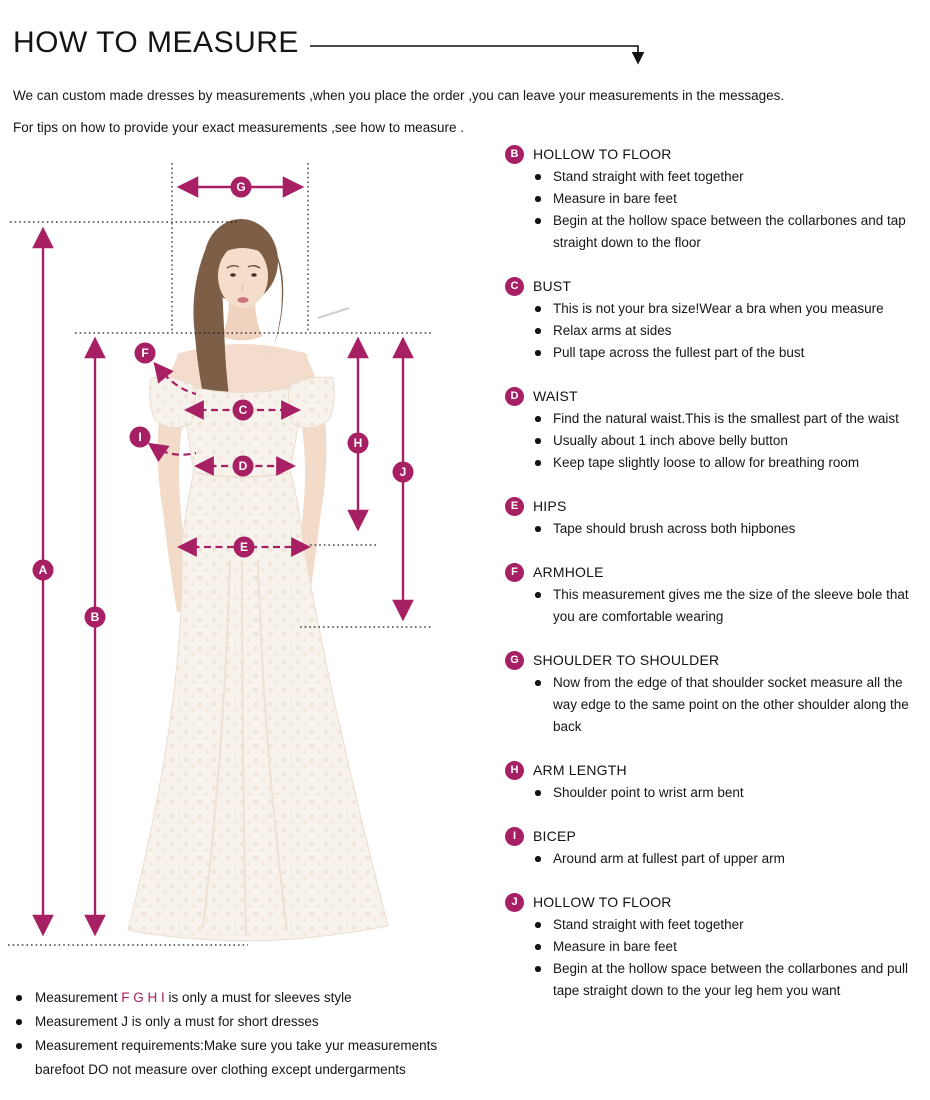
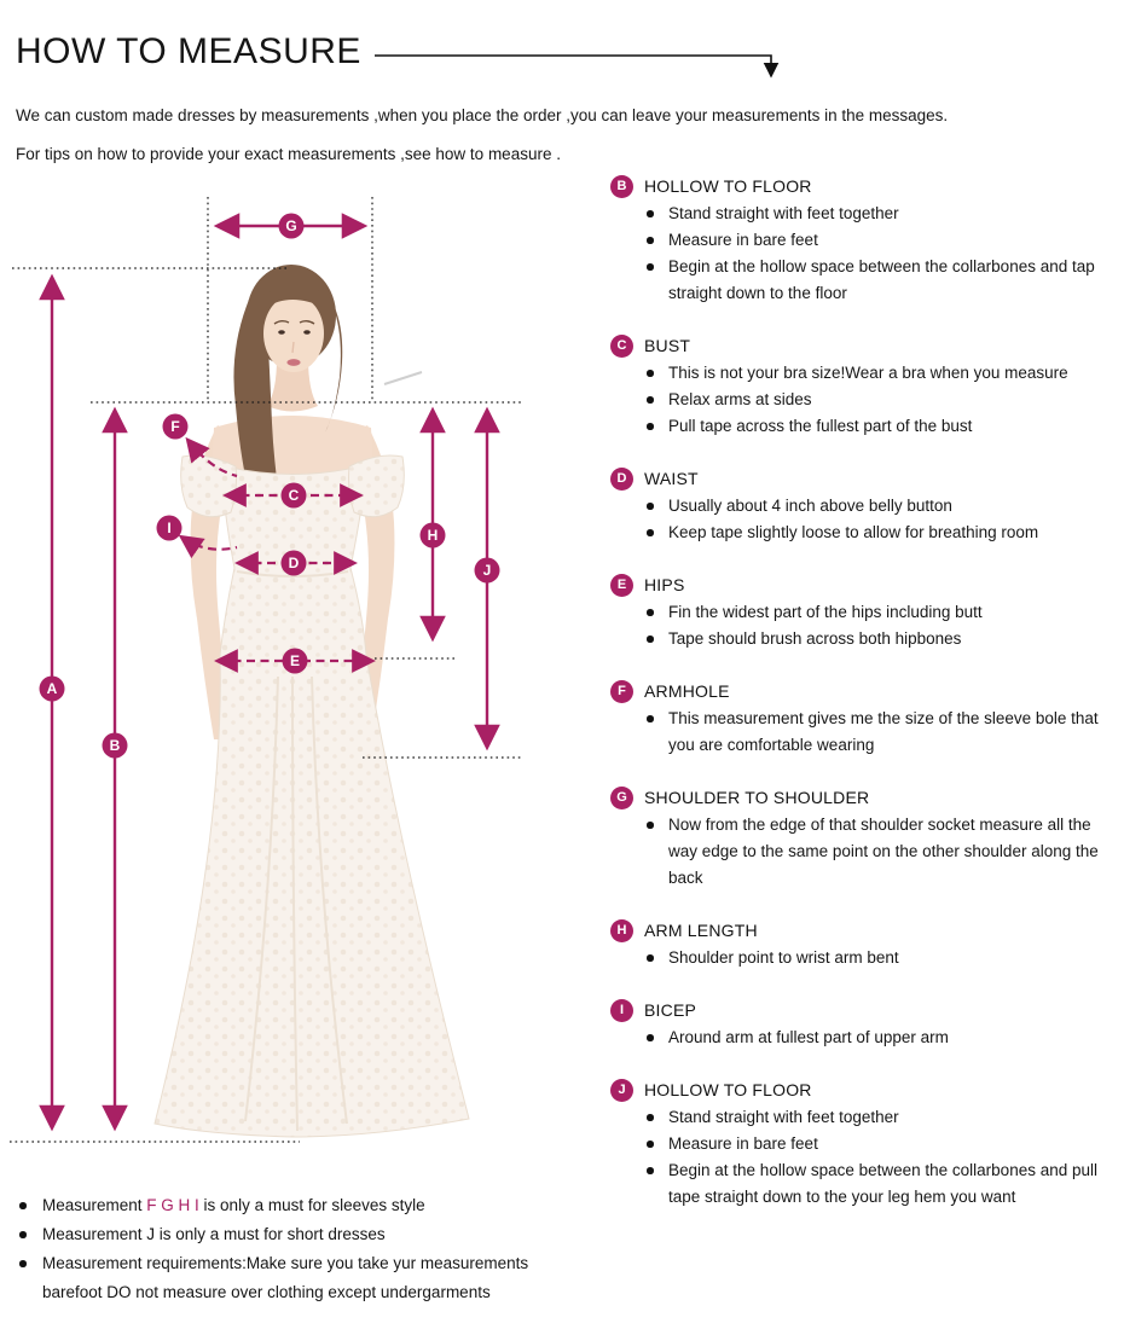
  HOW TO MEASURE
  We can custom made dresses by measurements ,when you place the order ,you can leave your measurements in the messages.
  For tips on how to provide your exact measurements ,see how to measure .
  A
  B
  C
  D
  E
  F
  G
  H
  I
  J
  B
  HOLLOW TO FLOOR
  Stand straight with feet together
  Measure in bare feet
  Begin at the hollow space between the collarbones and tap straight down to the floor
  C
  BUST
  This is not your bra size!Wear a bra when you measure
  Relax arms at sides
  Pull tape across the fullest part of the bust
  D
  WAIST
- Find the natural waist.This is the smallest part of the waist
- Usually about 1 inch above belly button
+ Usually about 4 inch above belly button
  Keep tape slightly loose to allow for breathing room
  E
  HIPS
+ Fin the widest part of the hips including butt
  Tape should brush across both hipbones
  F
  ARMHOLE
  This measurement gives me the size of the sleeve bole that you are comfortable wearing
  G
  SHOULDER TO SHOULDER
  Now from the edge of that shoulder socket measure all the way edge to the same point on the other shoulder along the back
  H
  ARM LENGTH
  Shoulder point to wrist arm bent
  I
  BICEP
  Around arm at fullest part of upper arm
  J
  HOLLOW TO FLOOR
  Stand straight with feet together
  Measure in bare feet
  Begin at the hollow space between the collarbones and pull tape straight down to the your leg hem you want
  Measurement F G H I is only a must for sleeves style
  Measurement J is only a must for short dresses
  Measurement requirements:Make sure you take yur measurements barefoot DO not measure over clothing except undergarments
